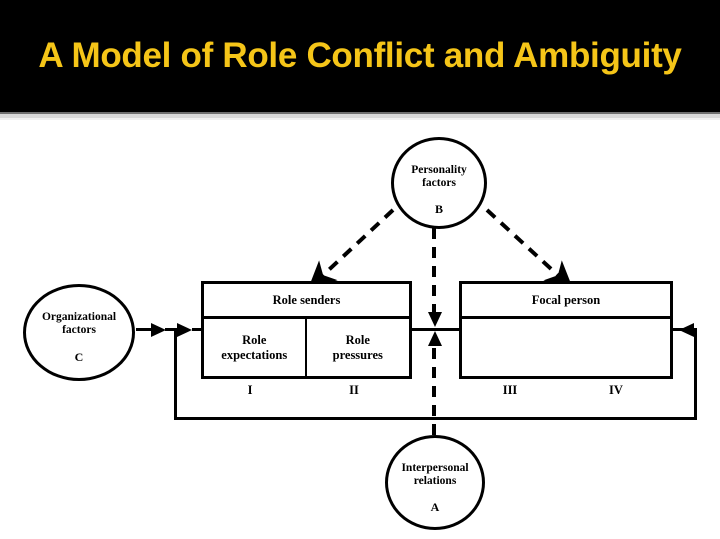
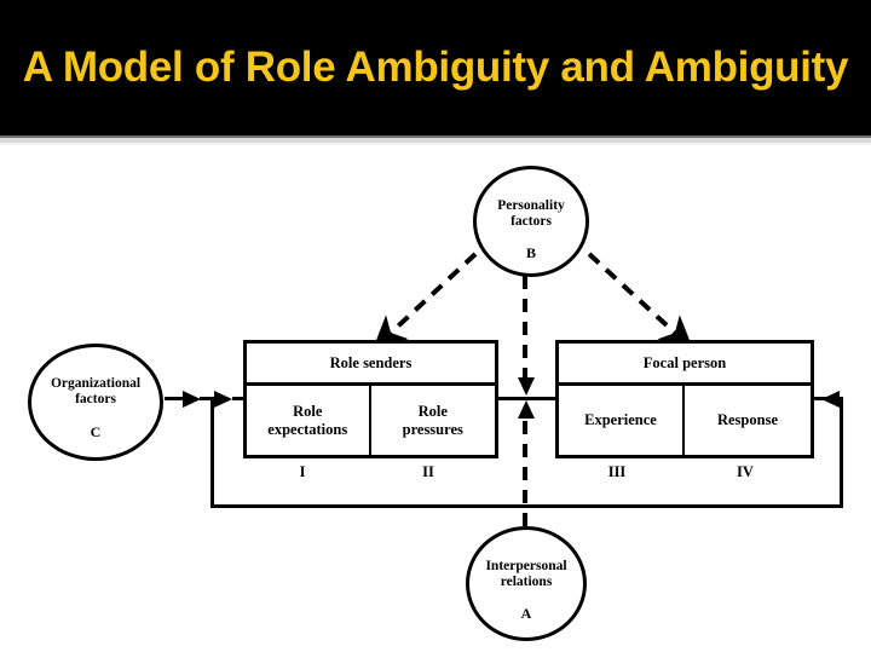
- A Model of Role Conflict and Ambiguity
+ A Model of Role Ambiguity and Ambiguity
  Personality
  factors
  B
  Organizational
  factors
  C
  Interpersonal
  relations
  A
  Role senders
  Role
  expectations
  Role
  pressures
  Focal person
+ Experience
+ Response
  I
  II
  III
  IV
